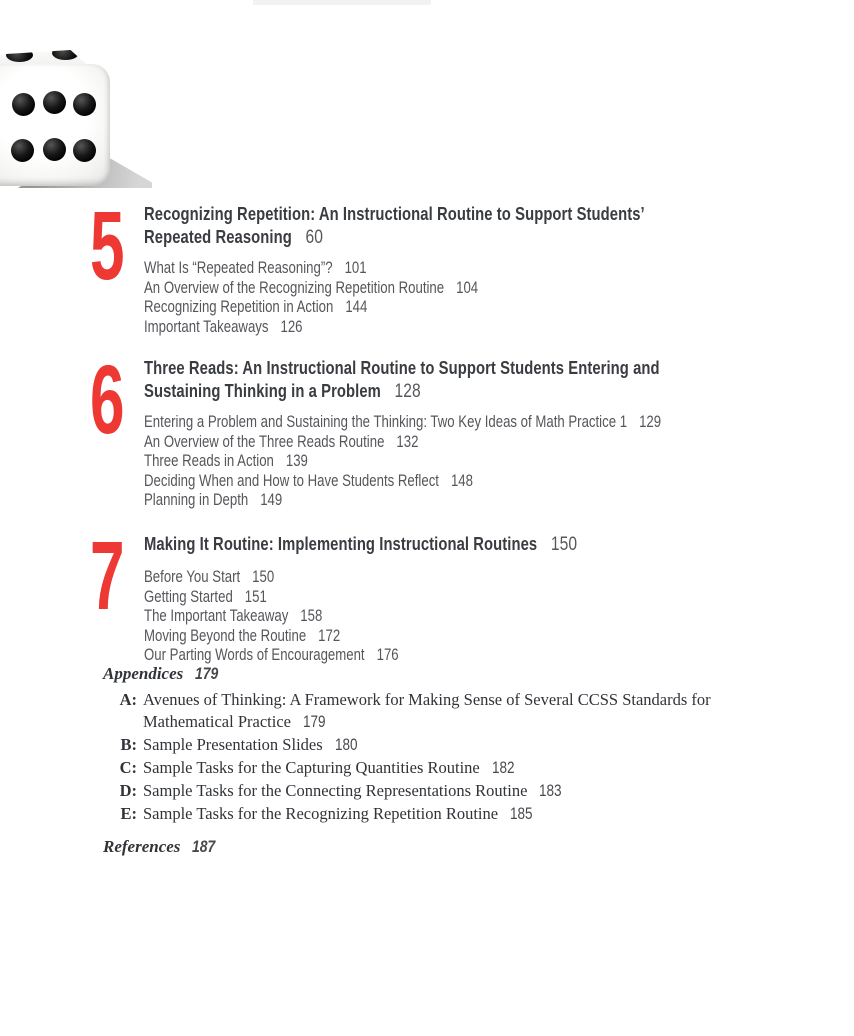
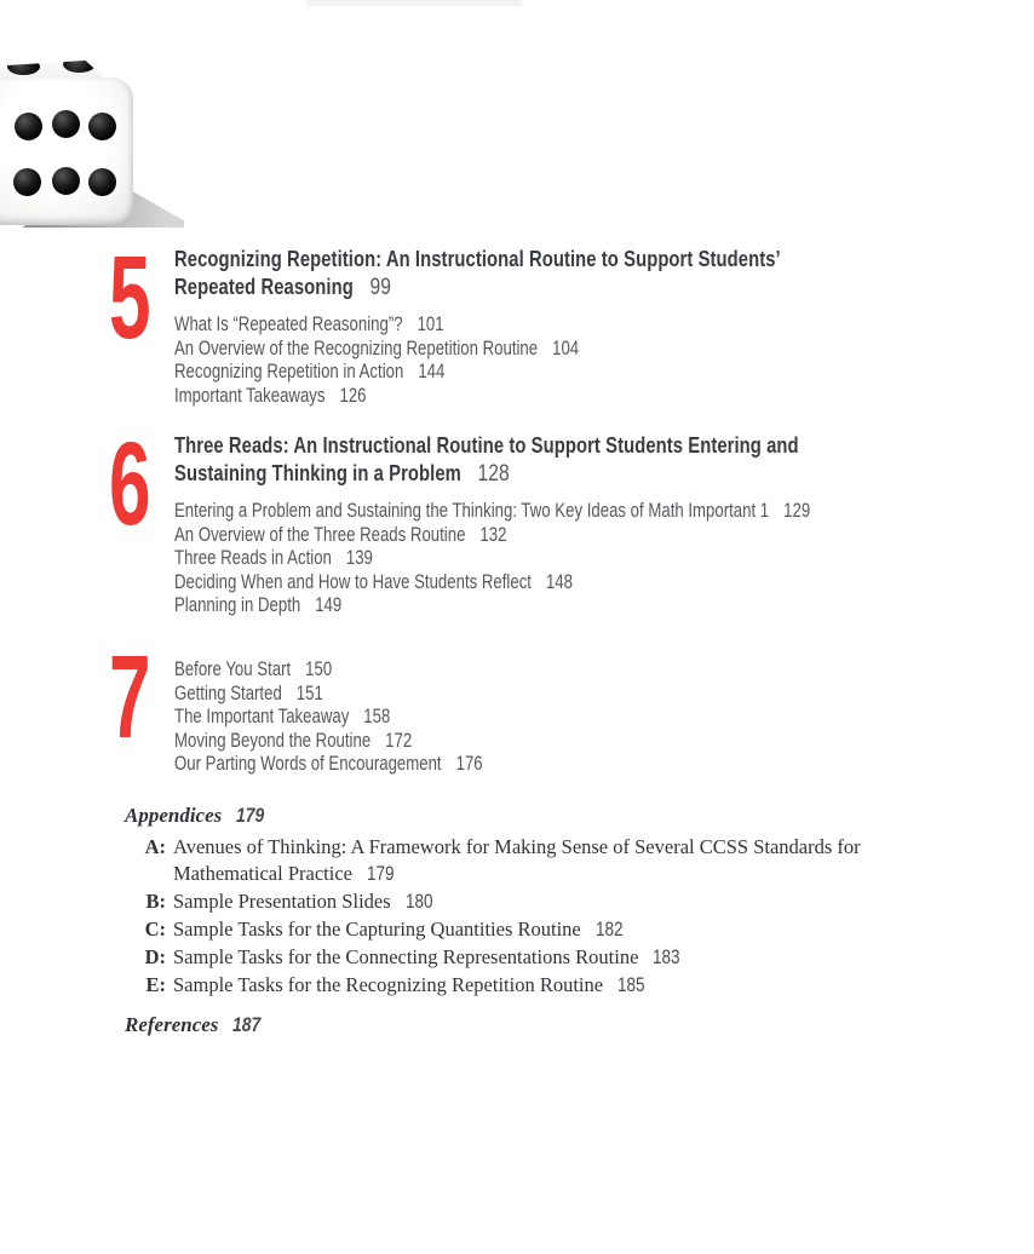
  5
  Recognizing Repetition: An Instructional Routine to Support Students’
- Repeated Reasoning 60
+ Repeated Reasoning 99
  What Is “Repeated Reasoning”? 101
  An Overview of the Recognizing Repetition Routine 104
  Recognizing Repetition in Action 144
  Important Takeaways 126
  6
  Three Reads: An Instructional Routine to Support Students Entering and
  Sustaining Thinking in a Problem 128
- Entering a Problem and Sustaining the Thinking: Two Key Ideas of Math Practice 1 129
+ Entering a Problem and Sustaining the Thinking: Two Key Ideas of Math Important 1 129
  An Overview of the Three Reads Routine 132
  Three Reads in Action 139
  Deciding When and How to Have Students Reflect 148
  Planning in Depth 149
  7
- Making It Routine: Implementing Instructional Routines 150
  Before You Start 150
  Getting Started 151
  The Important Takeaway 158
  Moving Beyond the Routine 172
  Our Parting Words of Encouragement 176
  Appendices 179
  A:
  Avenues of Thinking: A Framework for Making Sense of Several CCSS Standards for Mathematical Practice 179
  B:
  Sample Presentation Slides 180
  C:
  Sample Tasks for the Capturing Quantities Routine 182
  D:
  Sample Tasks for the Connecting Representations Routine 183
  E:
  Sample Tasks for the Recognizing Repetition Routine 185
  References 187
